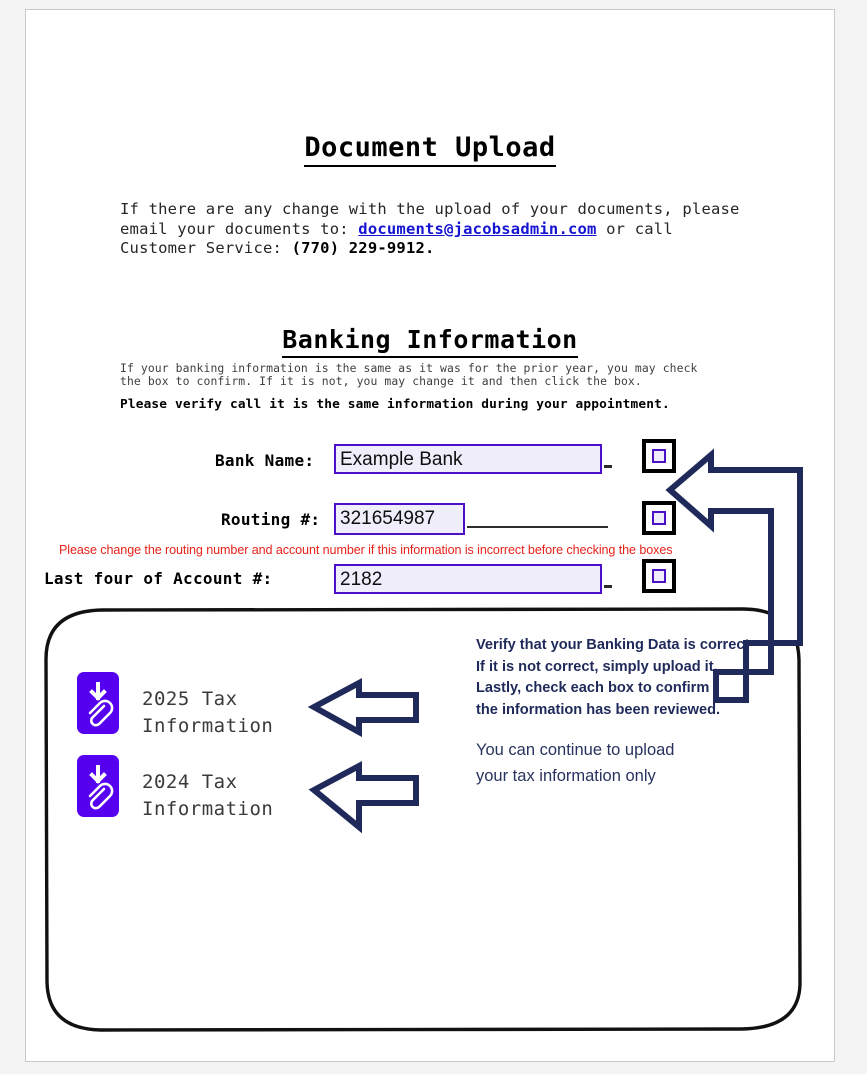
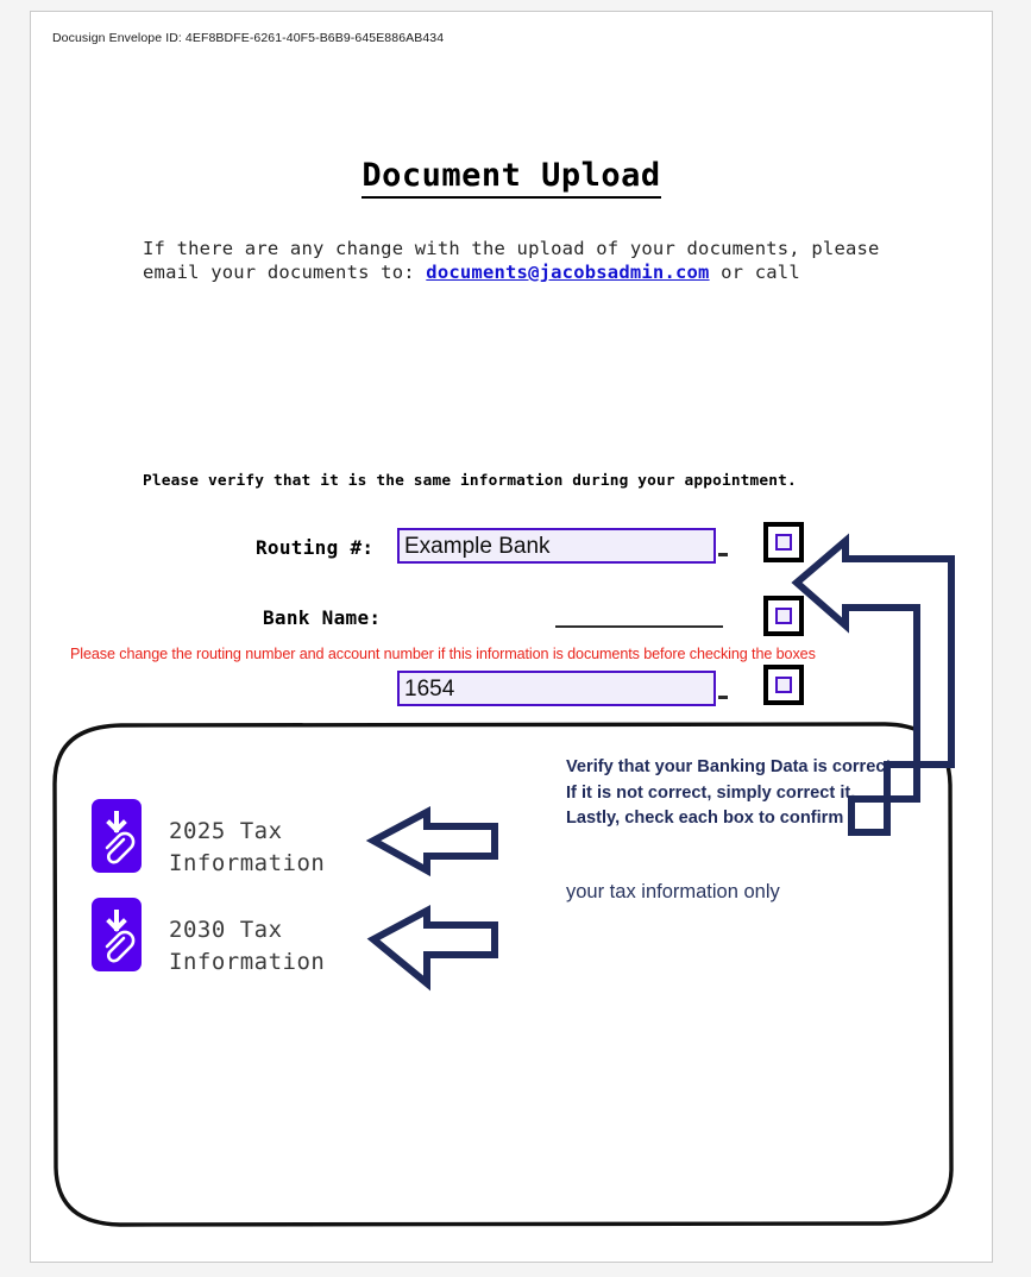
+ Docusign Envelope ID: 4EF8BDFE-6261-40F5-B6B9-645E886AB434
  Document Upload
  If there are any change with the upload of your documents, please
  email your documents to: documents@jacobsadmin.com or call
- Customer Service: (770) 229-9912.
- Banking Information
- If your banking information is the same as it was for the prior year, you may check
- the box to confirm. If it is not, you may change it and then click the box.
- Please verify call it is the same information during your appointment.
+ Please verify that it is the same information during your appointment.
- Bank Name:
+ Routing #:
  Example Bank
- Routing #:
+ Bank Name:
- 321654987
- Please change the routing number and account number if this information is incorrect before checking the boxes
+ Please change the routing number and account number if this information is documents before checking the boxes
- Last four of Account #:
- 2182
+ 1654
  2025 Tax
  Information
- 2024 Tax
+ 2030 Tax
  Information
  Verify that your Banking Data is correc
- If it is not correct, simply upload it.
+ If it is not correct, simply correct it.
  Lastly, check each box to confirm
- the information has been reviewed.
- You can continue to upload
  your tax information only
